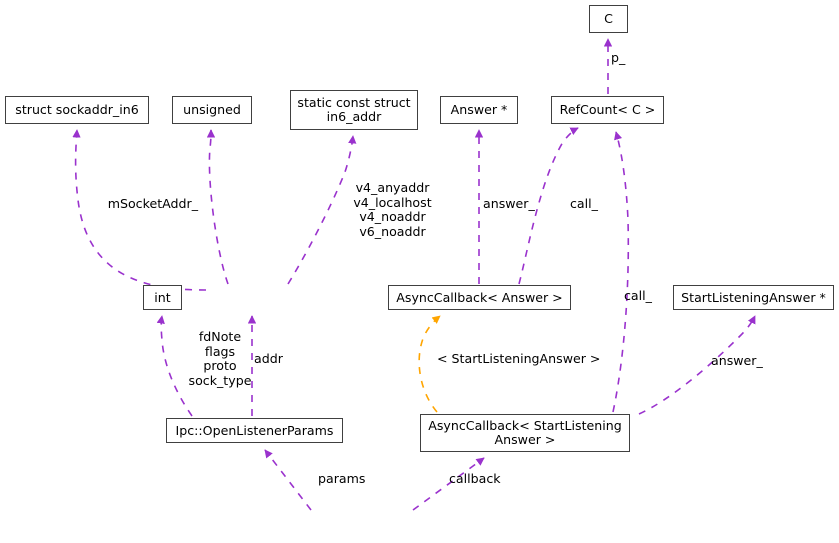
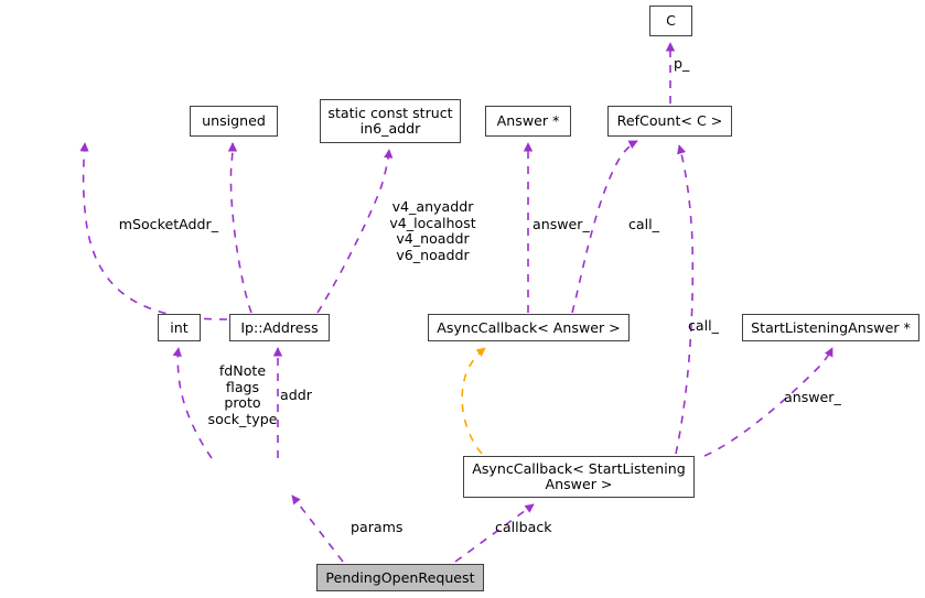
  C
- struct sockaddr_in6
  unsigned
  static const struct
  in6_addr
  Answer *
  RefCount< C >
  int
+ Ip::Address
  AsyncCallback< Answer >
  StartListeningAnswer *
- Ipc::OpenListenerParams
  AsyncCallback< StartListening
  Answer >
+ PendingOpenRequest
  p_
  mSocketAddr_
  v4_anyaddr
  v4_localhost
  v4_noaddr
  v6_noaddr
  answer_
  call_
  call_
  fdNote
  flags
  proto
  sock_type
  addr
- < StartListeningAnswer >
  answer_
  params
  callback
